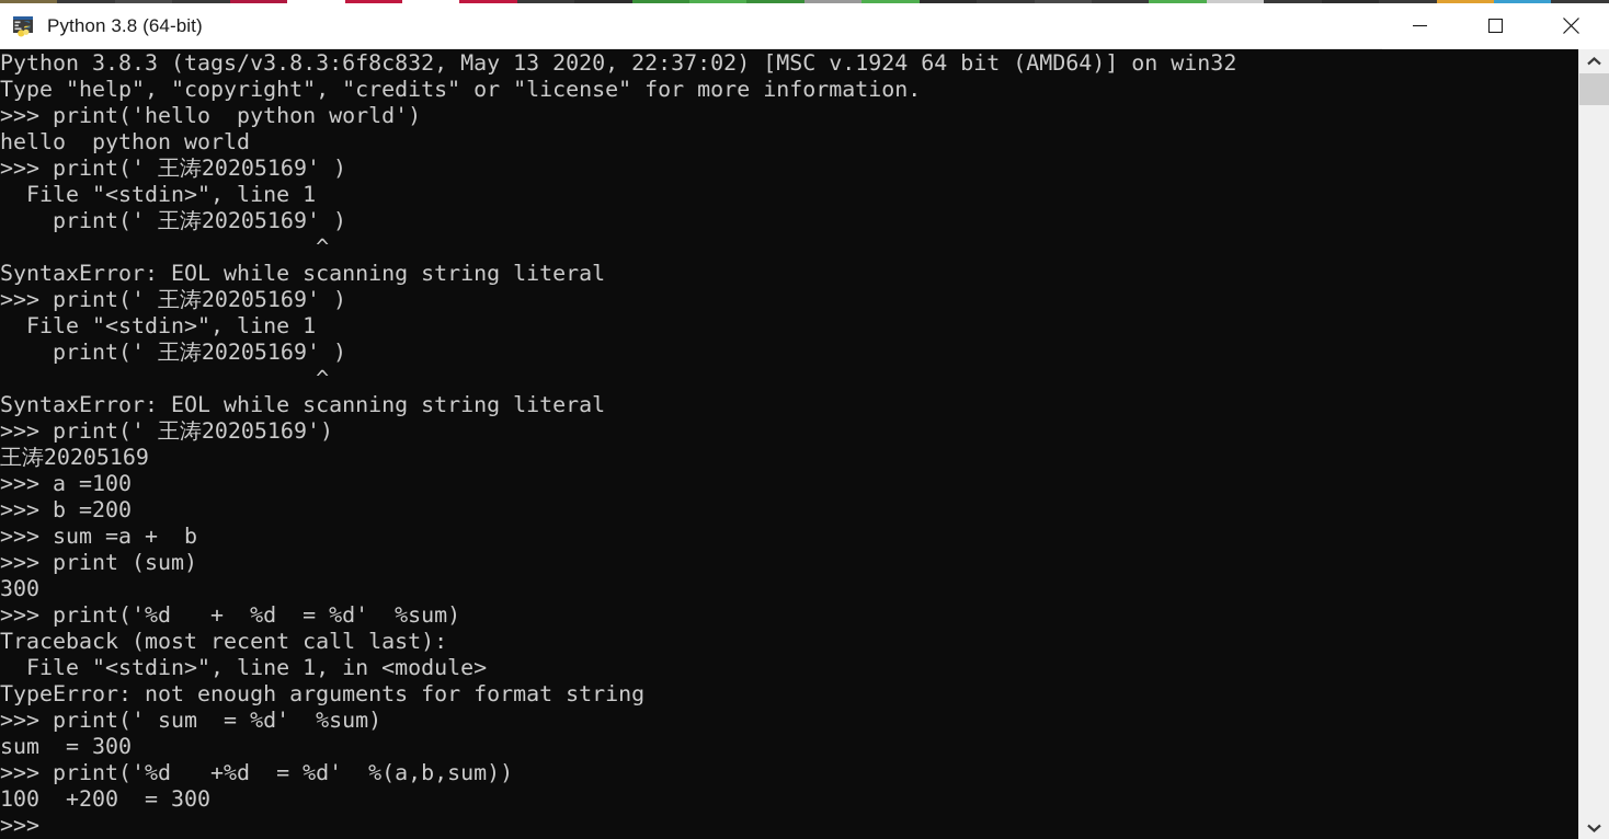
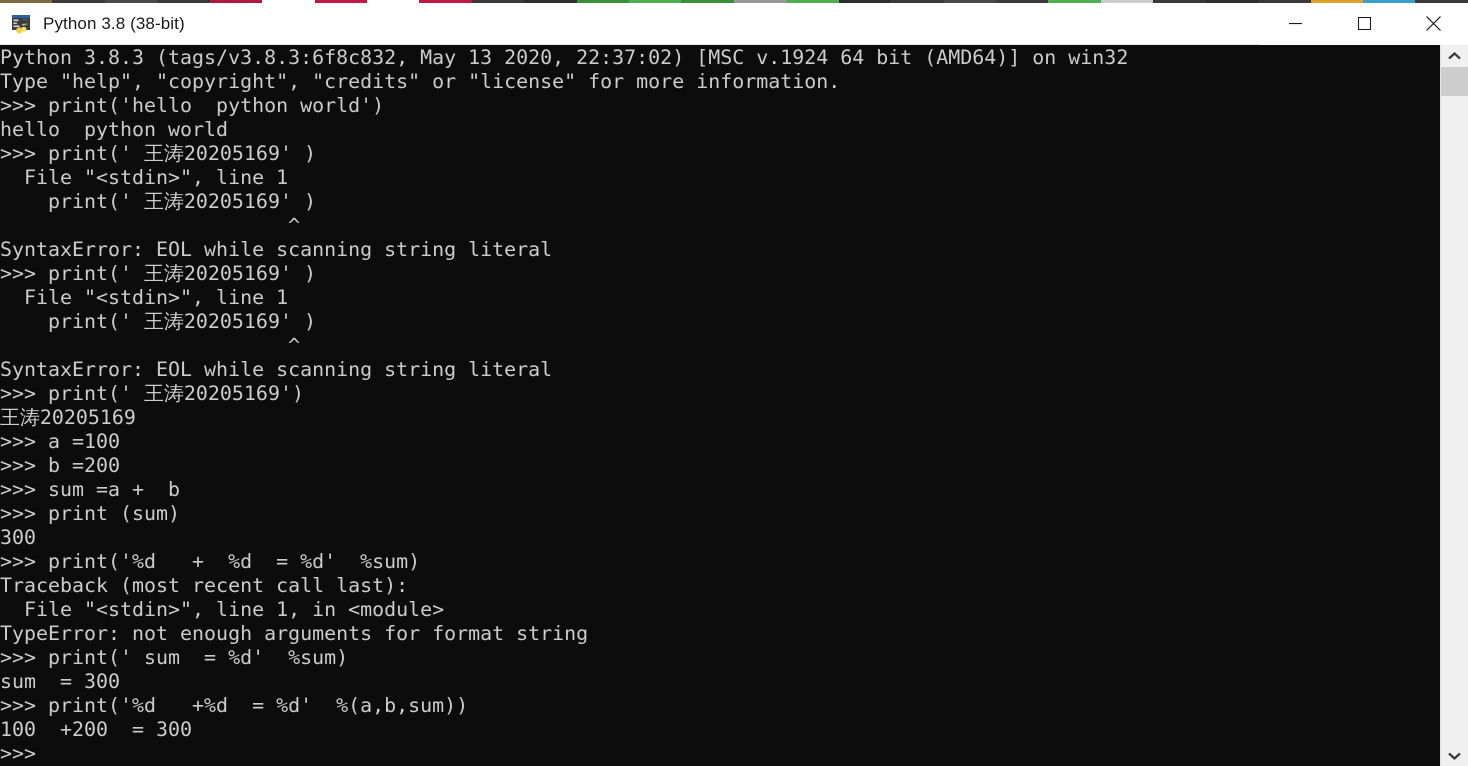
- Python 3.8 (64-bit)
+ Python 3.8 (38-bit)
  Python 3.8.3 (tags/v3.8.3:6f8c832, May 13 2020, 22:37:02) [MSC v.1924 64 bit (AMD64)] on win32
  Type "help", "copyright", "credits" or "license" for more information.
  >>> print('hello python world')
  hello python world
  >>> print(' 王涛20205169' )
  File "<stdin>", line 1
  print(' 王涛20205169' )
  ^
  SyntaxError: EOL while scanning string literal
  >>> print(' 王涛20205169' )
  File "<stdin>", line 1
  print(' 王涛20205169' )
  ^
  SyntaxError: EOL while scanning string literal
  >>> print(' 王涛20205169')
  王涛20205169
  >>> a =100
  >>> b =200
  >>> sum =a + b
  >>> print (sum)
  300
  >>> print('%d + %d = %d' %sum)
  Traceback (most recent call last):
  File "<stdin>", line 1, in <module>
  TypeError: not enough arguments for format string
  >>> print(' sum = %d' %sum)
  sum = 300
  >>> print('%d +%d = %d' %(a,b,sum))
  100 +200 = 300
  >>>
